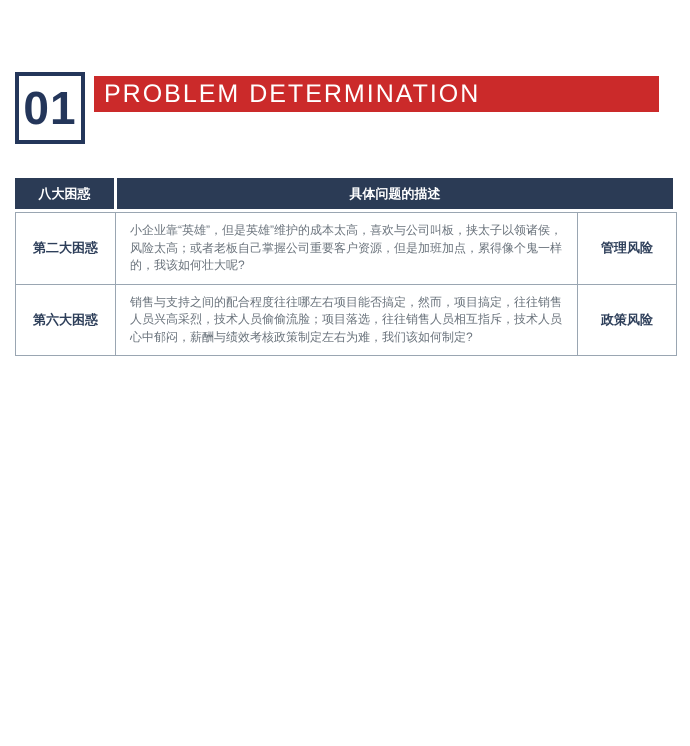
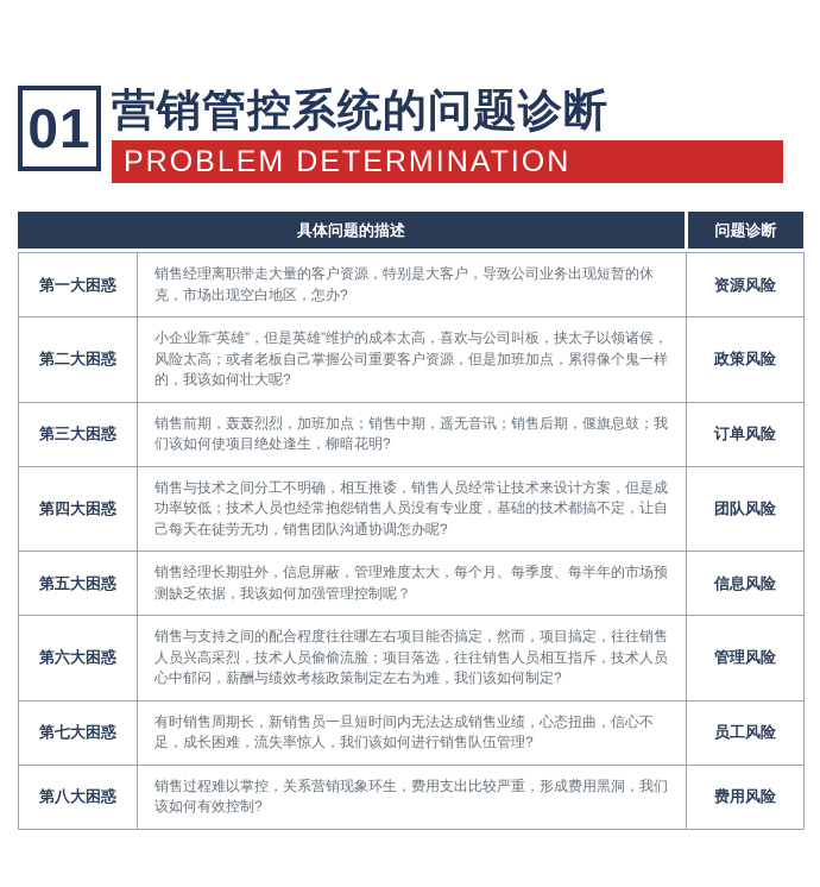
  01
+ 营销管控系统的问题诊断
  PROBLEM DETERMINATION
- 八大困惑
  具体问题的描述
+ 问题诊断
+ 第一大困惑	销售经理离职带走大量的客户资源，特别是大客户，导致公司业务出现短暂的休克，市场出现空白地区，怎办?	资源风险
- 第二大困惑	小企业靠“英雄”，但是英雄”维护的成本太高，喜欢与公司叫板，挟太子以领诸侯，风险太高；或者老板自己掌握公司重要客户资源，但是加班加点，累得像个鬼一样的，我该如何壮大呢?	管理风险
+ 第二大困惑	小企业靠“英雄”，但是英雄”维护的成本太高，喜欢与公司叫板，挟太子以领诸侯，风险太高；或者老板自己掌握公司重要客户资源，但是加班加点，累得像个鬼一样的，我该如何壮大呢?	政策风险
+ 第三大困惑	销售前期，轰轰烈烈，加班加点；销售中期，遥无音讯；销售后期，偃旗息鼓；我们该如何使项目绝处逢生，柳暗花明?	订单风险
+ 第四大困惑	销售与技术之间分工不明确，相互推诿，销售人员经常让技术来设计方案，但是成功率较低；技术人员也经常抱怨销售人员没有专业度，基础的技术都搞不定，让自己每天在徒劳无功，销售团队沟通协调怎办呢?	团队风险
+ 第五大困惑	销售经理长期驻外，信息屏蔽，管理难度太大，每个月、每季度、每半年的市场预测缺乏依据，我该如何加强管理控制呢？	信息风险
- 第六大困惑	销售与支持之间的配合程度往往哪左右项目能否搞定，然而，项目搞定，往往销售人员兴高采烈，技术人员偷偷流脸；项目落选，往往销售人员相互指斥，技术人员心中郁闷，薪酬与绩效考核政策制定左右为难，我们该如何制定?	政策风险
+ 第六大困惑	销售与支持之间的配合程度往往哪左右项目能否搞定，然而，项目搞定，往往销售人员兴高采烈，技术人员偷偷流脸；项目落选，往往销售人员相互指斥，技术人员心中郁闷，薪酬与绩效考核政策制定左右为难，我们该如何制定?	管理风险
+ 第七大困惑	有时销售周期长，新销售员一旦短时间内无法达成销售业绩，心态扭曲，信心不足，成长困难，流失率惊人，我们该如何进行销售队伍管理?	员工风险
+ 第八大困惑	销售过程难以掌控，关系营销现象环生，费用支出比较严重，形成费用黑洞，我们该如何有效控制?	费用风险
